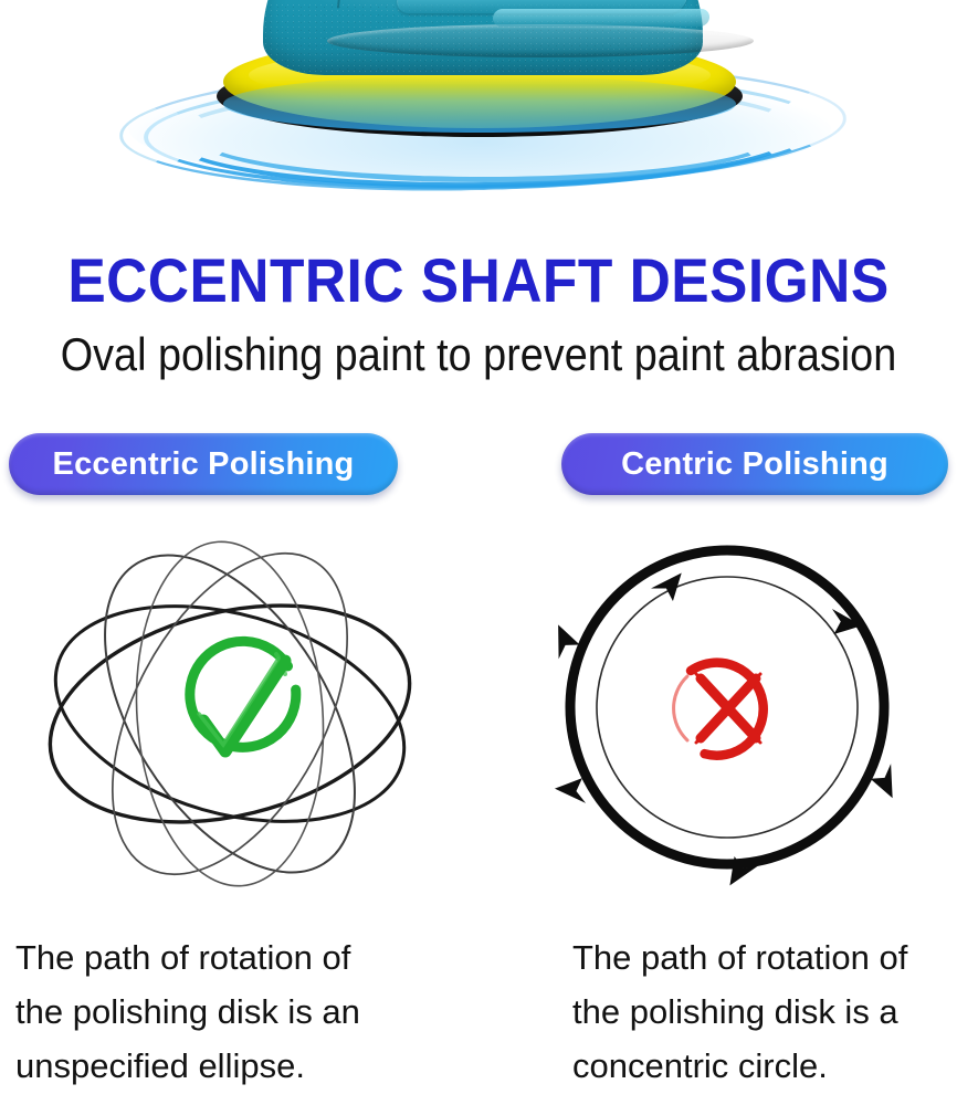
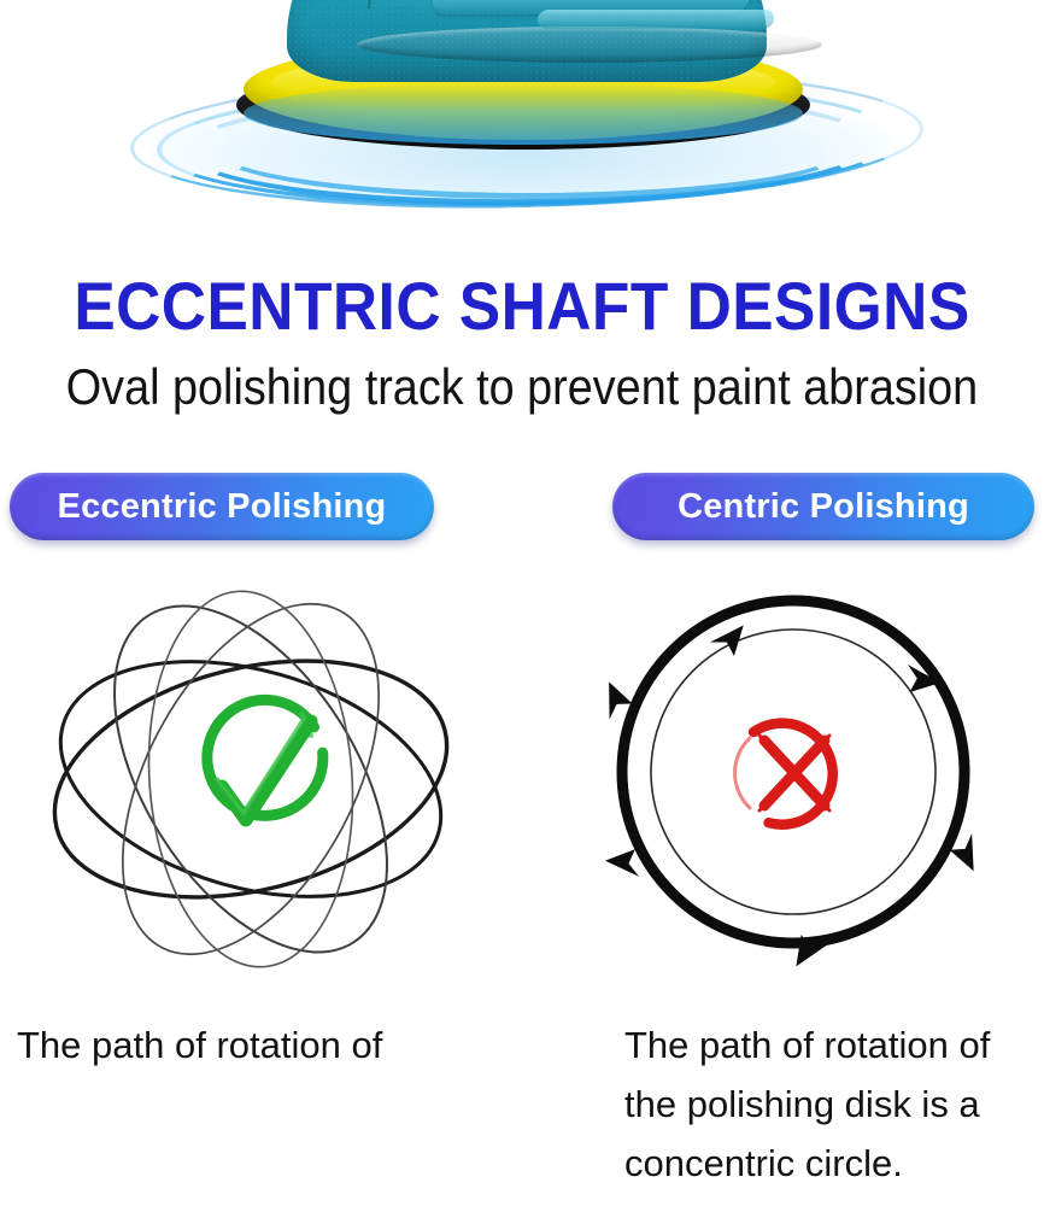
  ECCENTRIC SHAFT DESIGNS
- Oval polishing paint to prevent paint abrasion
+ Oval polishing track to prevent paint abrasion
  Eccentric Polishing
  Centric Polishing
  The path of rotation of
- the polishing disk is an
- unspecified ellipse.
  The path of rotation of
  the polishing disk is a
  concentric circle.
